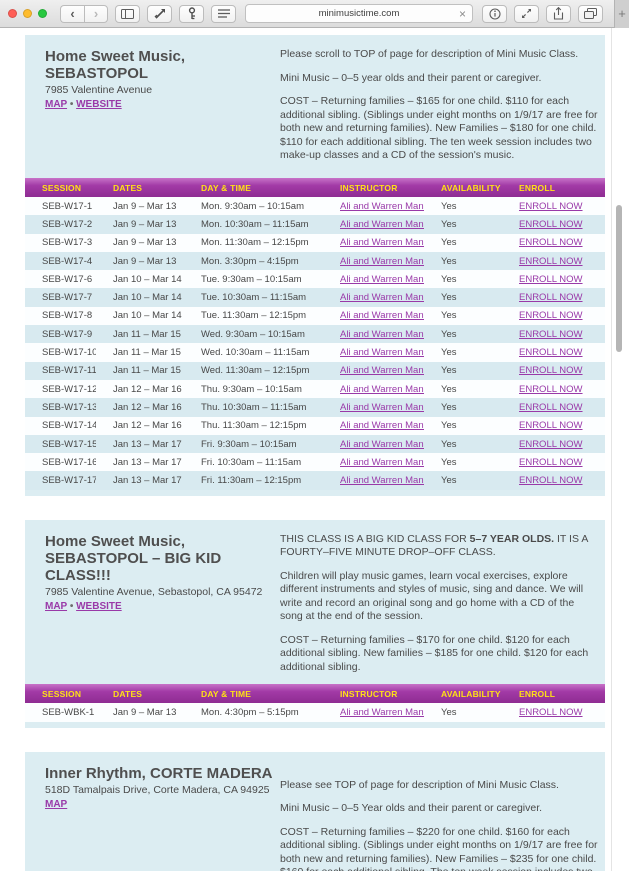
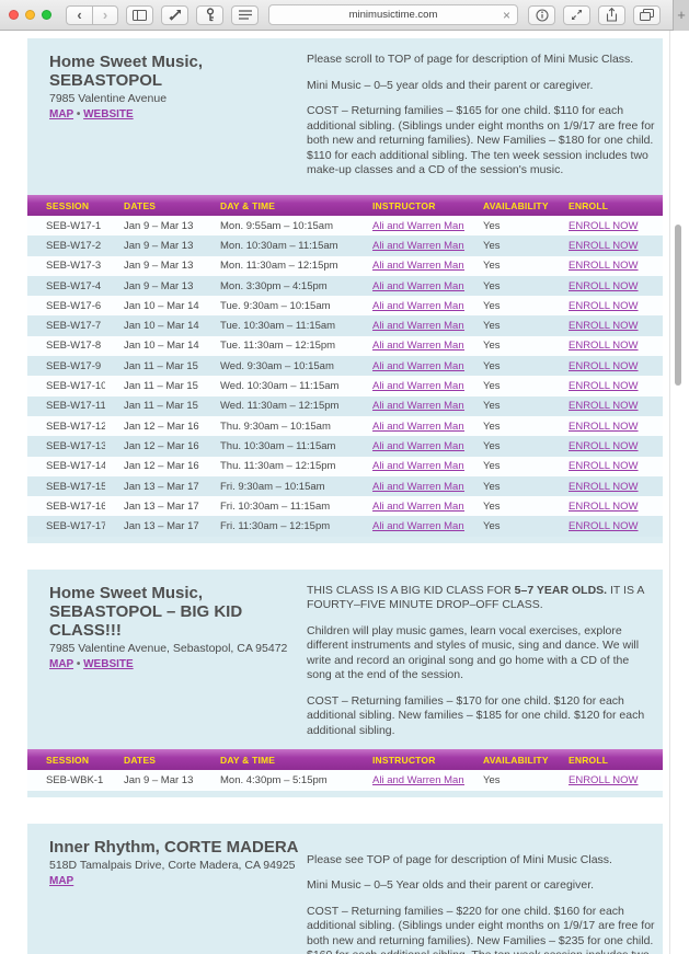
  ‹
  ›
  minimusictime.com
  ×
  +
  Home Sweet Music, SEBASTOPOL
  7985 Valentine Avenue
  MAP • WEBSITE
  Please scroll to TOP of page for description of Mini Music Class.
  Mini Music – 0–5 year olds and their parent or caregiver.
  COST – Returning families – $165 for one child. $110 for each additional sibling. (Siblings under eight months on 1/9/17 are free for both new and returning families). New Families – $180 for one child. $110 for each additional sibling. The ten week session includes two make-up classes and a CD of the session's music.
  SESSION	DATES	DAY & TIME	INSTRUCTOR	AVAILABILITY	ENROLL
- SEB-W17-1	Jan 9 – Mar 13	Mon. 9:30am – 10:15am	Ali and Warren Man	Yes	ENROLL NOW
+ SEB-W17-1	Jan 9 – Mar 13	Mon. 9:55am – 10:15am	Ali and Warren Man	Yes	ENROLL NOW
  SEB-W17-2	Jan 9 – Mar 13	Mon. 10:30am – 11:15am	Ali and Warren Man	Yes	ENROLL NOW
  SEB-W17-3	Jan 9 – Mar 13	Mon. 11:30am – 12:15pm	Ali and Warren Man	Yes	ENROLL NOW
  SEB-W17-4	Jan 9 – Mar 13	Mon. 3:30pm – 4:15pm	Ali and Warren Man	Yes	ENROLL NOW
  SEB-W17-6	Jan 10 – Mar 14	Tue. 9:30am – 10:15am	Ali and Warren Man	Yes	ENROLL NOW
  SEB-W17-7	Jan 10 – Mar 14	Tue. 10:30am – 11:15am	Ali and Warren Man	Yes	ENROLL NOW
  SEB-W17-8	Jan 10 – Mar 14	Tue. 11:30am – 12:15pm	Ali and Warren Man	Yes	ENROLL NOW
  SEB-W17-9	Jan 11 – Mar 15	Wed. 9:30am – 10:15am	Ali and Warren Man	Yes	ENROLL NOW
  SEB-W17-10	Jan 11 – Mar 15	Wed. 10:30am – 11:15am	Ali and Warren Man	Yes	ENROLL NOW
  SEB-W17-11	Jan 11 – Mar 15	Wed. 11:30am – 12:15pm	Ali and Warren Man	Yes	ENROLL NOW
  SEB-W17-12	Jan 12 – Mar 16	Thu. 9:30am – 10:15am	Ali and Warren Man	Yes	ENROLL NOW
  SEB-W17-13	Jan 12 – Mar 16	Thu. 10:30am – 11:15am	Ali and Warren Man	Yes	ENROLL NOW
  SEB-W17-14	Jan 12 – Mar 16	Thu. 11:30am – 12:15pm	Ali and Warren Man	Yes	ENROLL NOW
  SEB-W17-15	Jan 13 – Mar 17	Fri. 9:30am – 10:15am	Ali and Warren Man	Yes	ENROLL NOW
  SEB-W17-16	Jan 13 – Mar 17	Fri. 10:30am – 11:15am	Ali and Warren Man	Yes	ENROLL NOW
  SEB-W17-17	Jan 13 – Mar 17	Fri. 11:30am – 12:15pm	Ali and Warren Man	Yes	ENROLL NOW
  Home Sweet Music, SEBASTOPOL – BIG KID CLASS!!!
  7985 Valentine Avenue, Sebastopol, CA 95472
  MAP • WEBSITE
  THIS CLASS IS A BIG KID CLASS FOR 5–7 YEAR OLDS. IT IS A FOURTY–FIVE MINUTE DROP–OFF CLASS.
  Children will play music games, learn vocal exercises, explore different instruments and styles of music, sing and dance. We will write and record an original song and go home with a CD of the song at the end of the session.
  COST – Returning families – $170 for one child. $120 for each additional sibling. New families – $185 for one child. $120 for each additional sibling.
  SESSION	DATES	DAY & TIME	INSTRUCTOR	AVAILABILITY	ENROLL
  SEB-WBK-1	Jan 9 – Mar 13	Mon. 4:30pm – 5:15pm	Ali and Warren Man	Yes	ENROLL NOW
  Inner Rhythm, CORTE MADERA
  518D Tamalpais Drive, Corte Madera, CA 94925
  MAP
  Please see TOP of page for description of Mini Music Class.
  Mini Music – 0–5 Year olds and their parent or caregiver.
